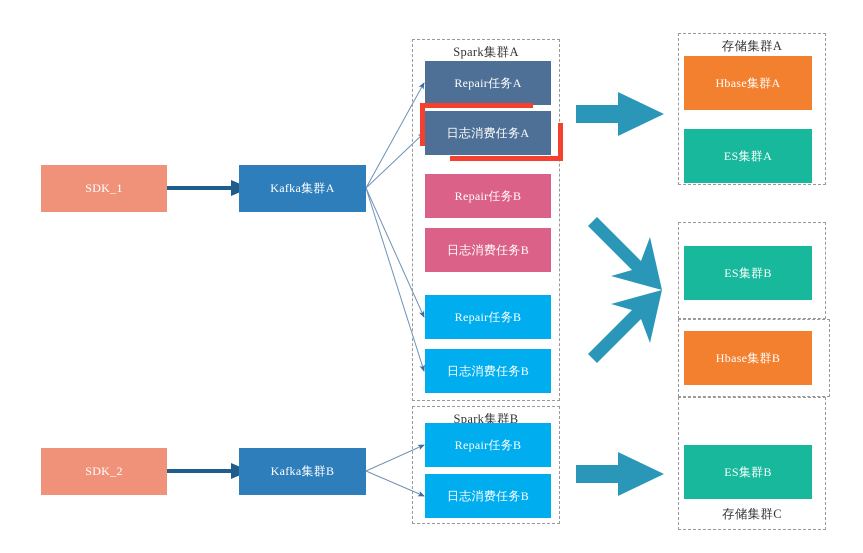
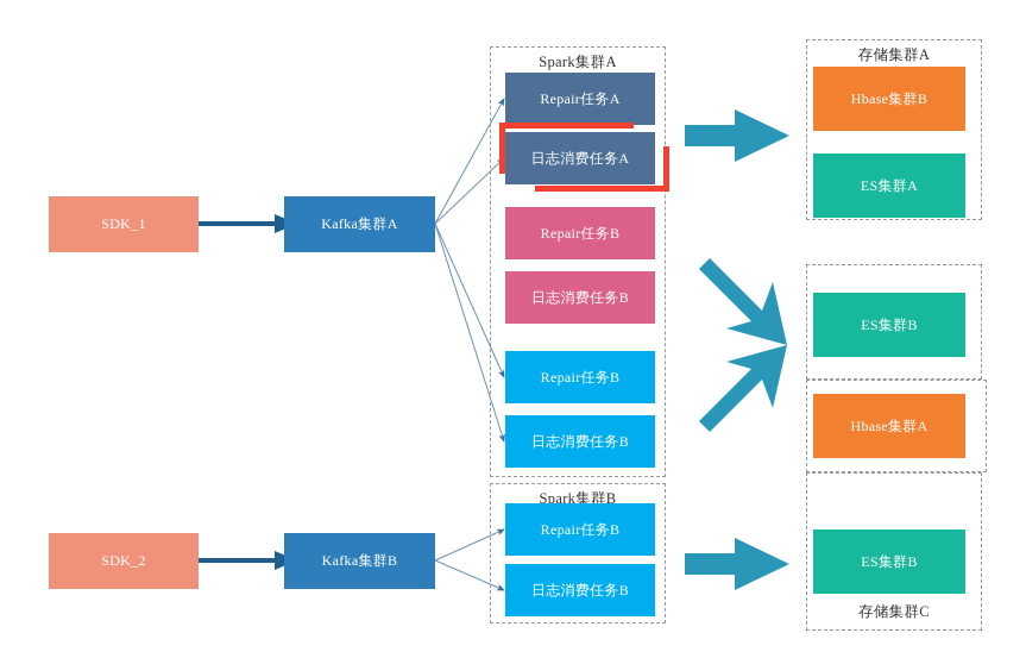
  SDK_1
  SDK_2
  Kafka集群A
  Kafka集群B
  Spark集群A
  Repair任务A
  日志消费任务A
  Repair任务B
  日志消费任务B
  Repair任务B
  日志消费任务B
  Spark集群B
  Repair任务B
  日志消费任务B
  存储集群A
- Hbase集群A
+ Hbase集群B
  ES集群A
  ES集群B
- Hbase集群B
+ Hbase集群A
  ES集群B
  存储集群C
